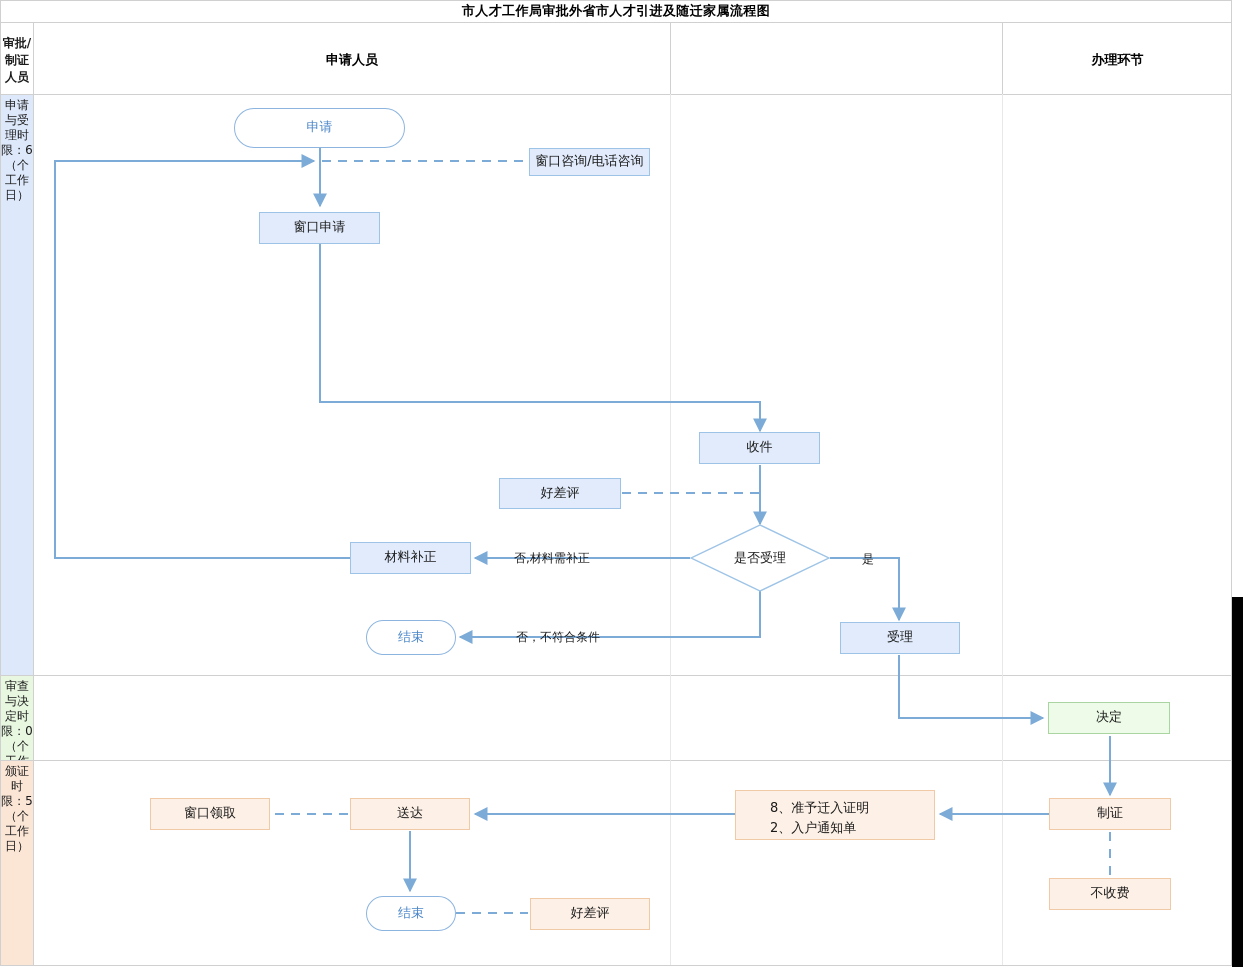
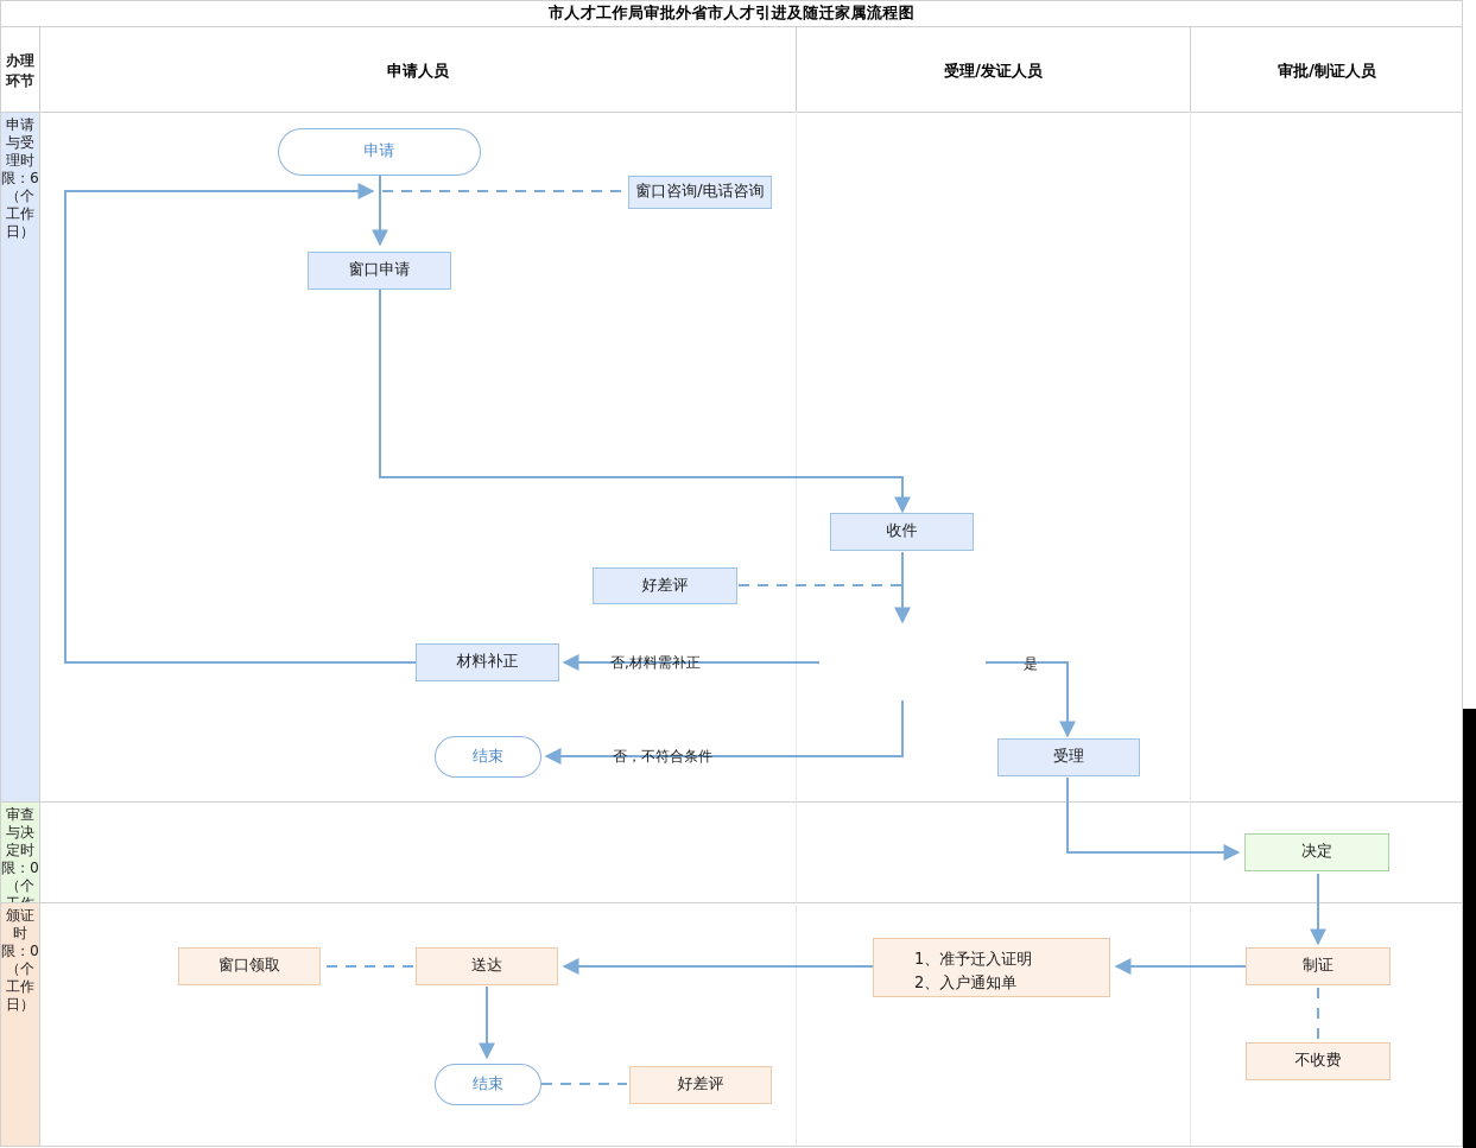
  市人才工作局审批外省市人才引进及随迁家属流程图
- 审批/制证人员
+ 办理环节
  申请人员
+ 受理/发证人员
- 办理环节
+ 审批/制证人员
  申请与受理时限：6（个工作日）
  审查与决定时限：0（个
- 颁证时限：5（个工作日）
+ 颁证时限：0（个工作日）
  申请
  窗口咨询/电话咨询
  窗口申请
  收件
  好差评
  材料补正
- 是否受理
  结束
  受理
  决定
  制证
  不收费
- 8、准予迁入证明
+ 1、准予迁入证明
  2、入户通知单
  窗口领取
  送达
  结束
  好差评
  否,材料需补正
  否，不符合条件
  是
